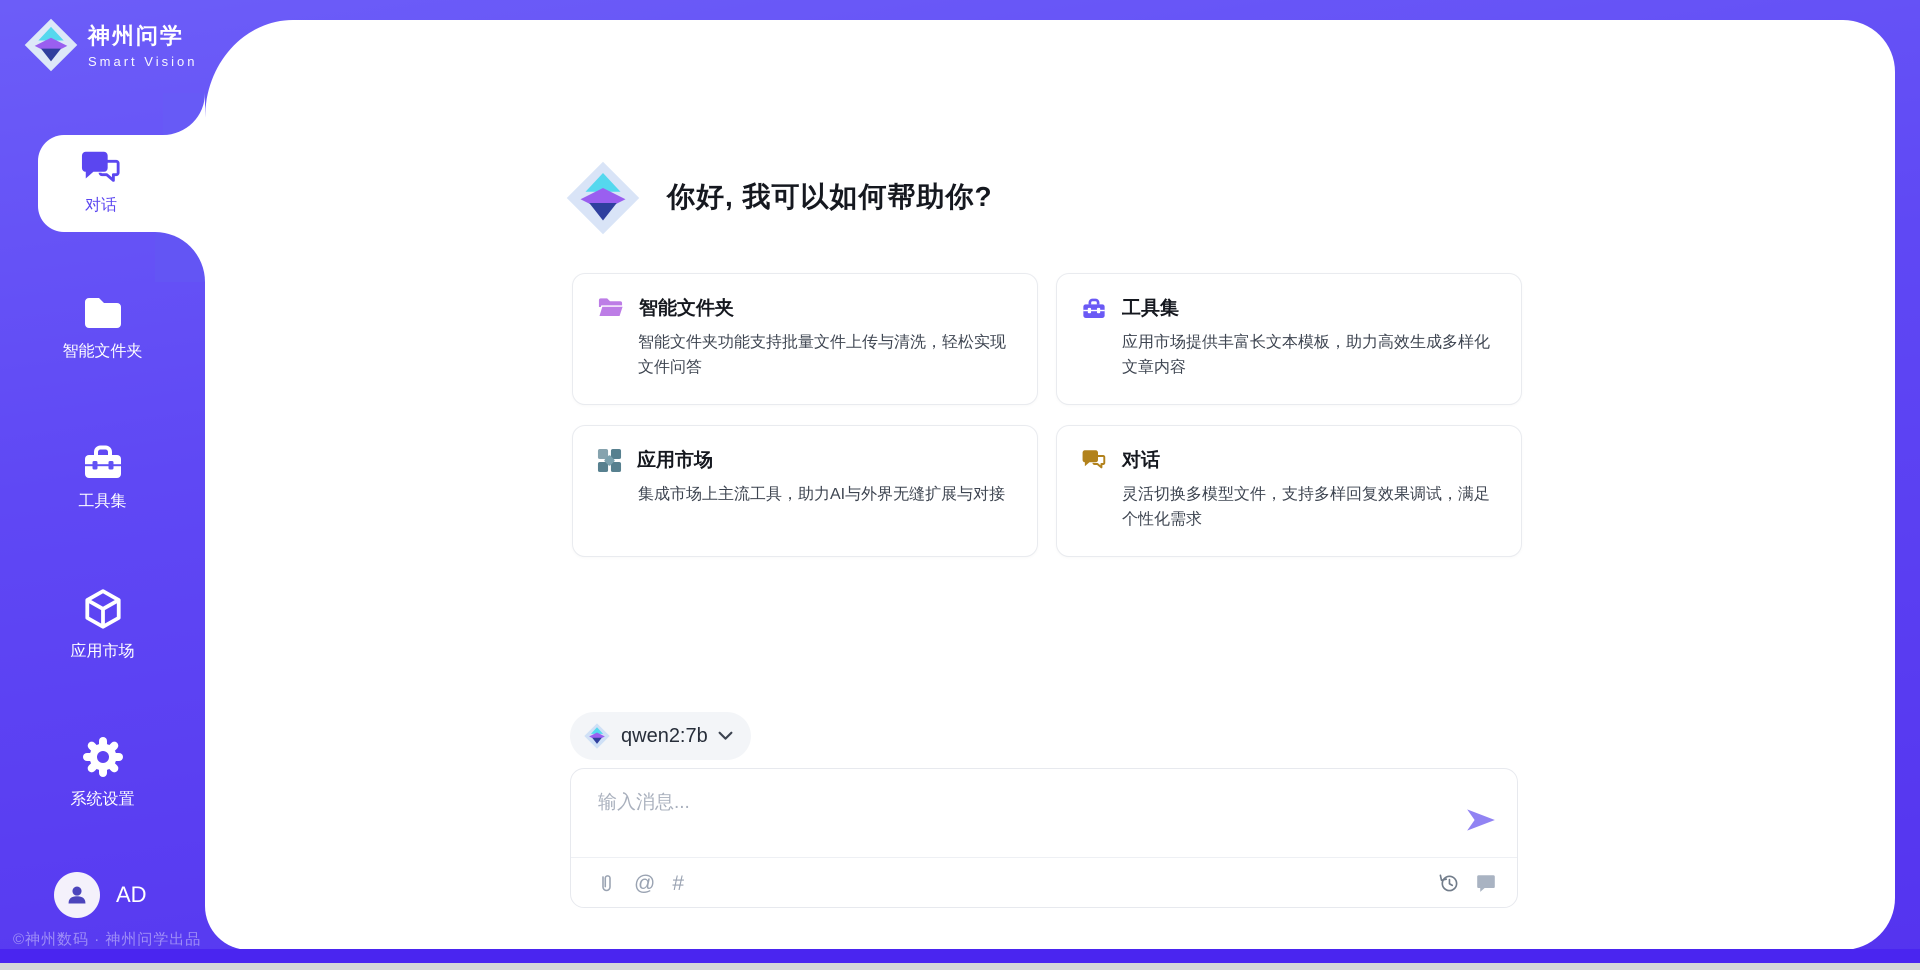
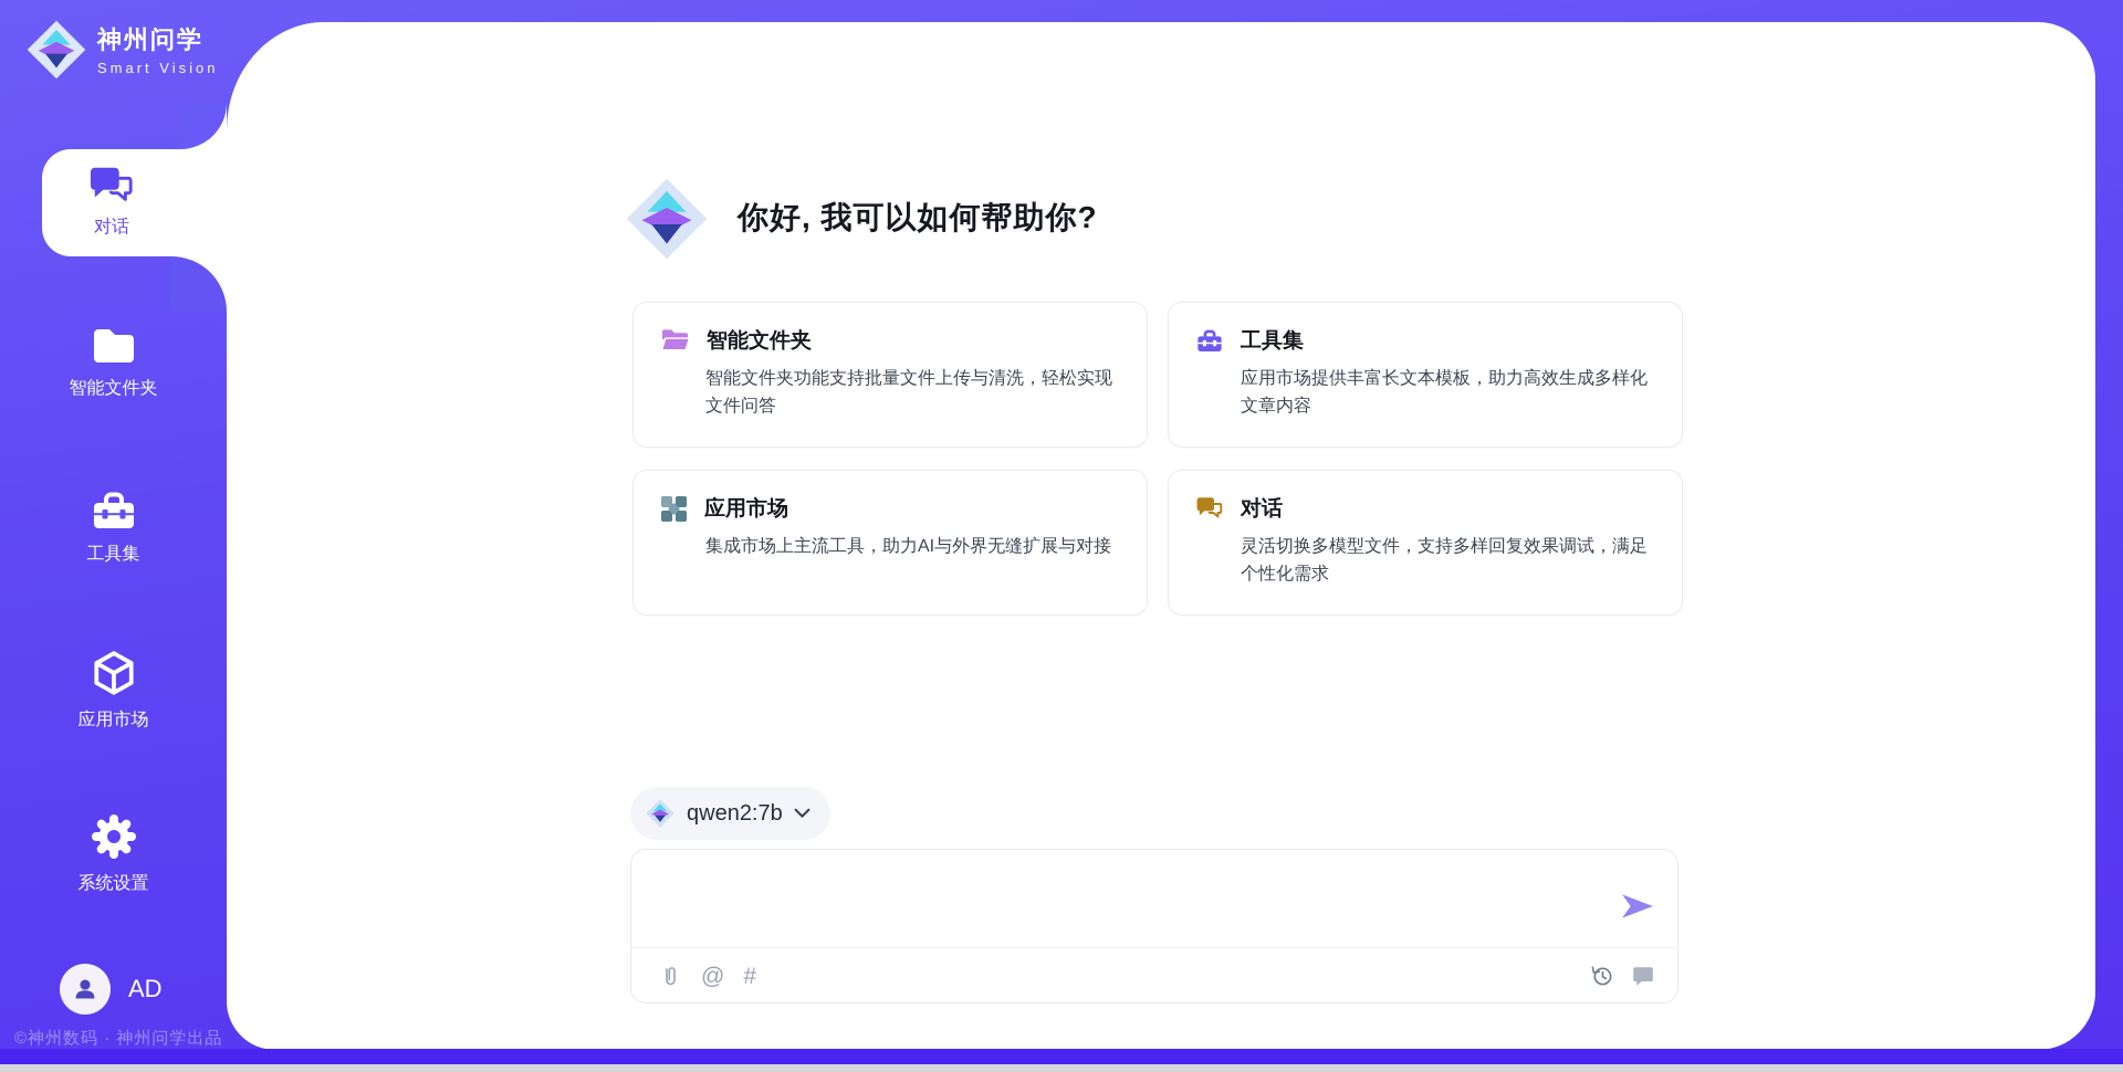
  神州问学
  Smart Vision
  对话
  智能文件夹
  工具集
  应用市场
  系统设置
  AD
  ©神州数码 · 神州问学出品
  你好, 我可以如何帮助你?
  智能文件夹
  智能文件夹功能支持批量文件上传与清洗，轻松实现文件问答
  工具集
  应用市场提供丰富长文本模板，助力高效生成多样化文章内容
  应用市场
  集成市场上主流工具，助力AI与外界无缝扩展与对接
  对话
  灵活切换多模型文件，支持多样回复效果调试，满足个性化需求
  qwen2:7b
- 输入消息...
  @
  #
